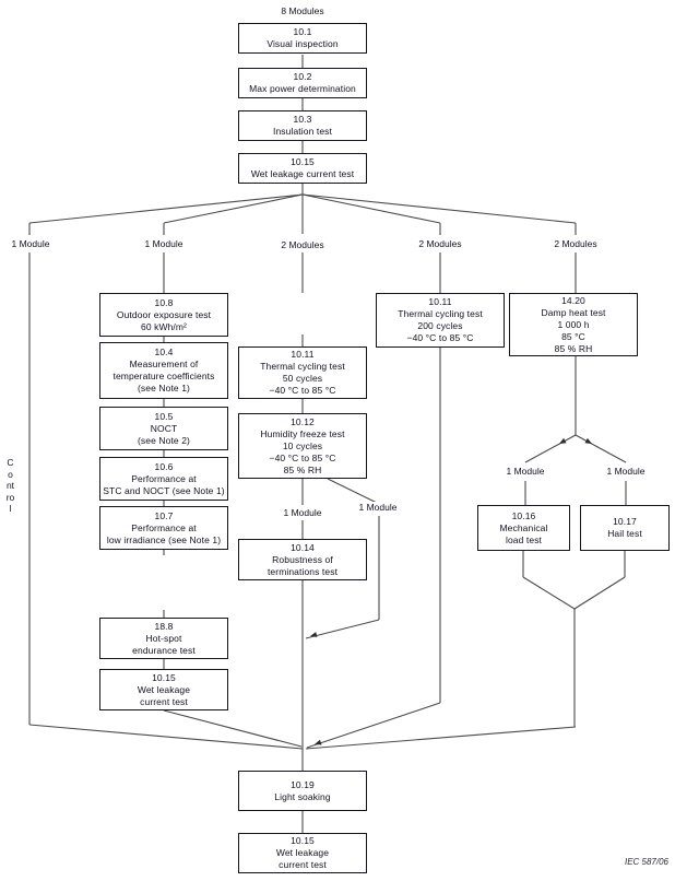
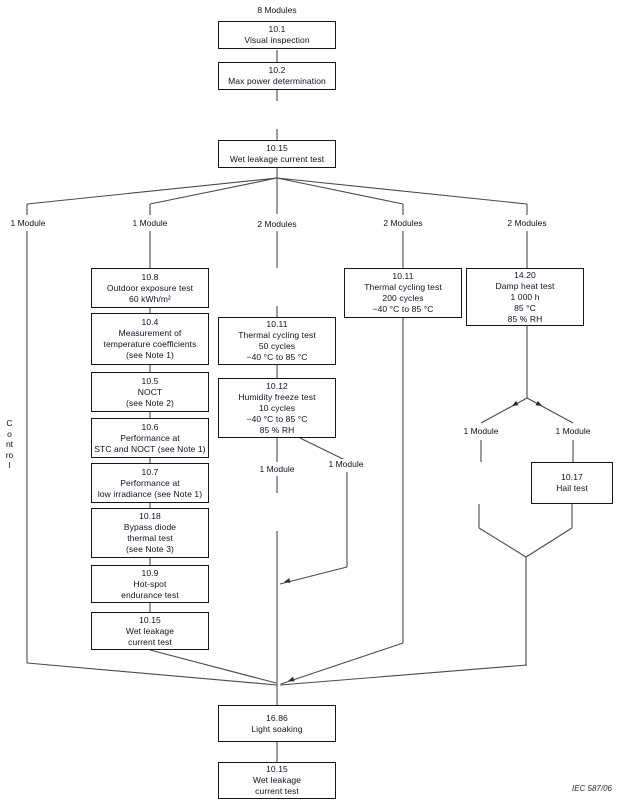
  8 Modules
  10.1
  Visual inspection
  10.2
  Max power determination
- 10.3
- Insulation test
  10.15
  Wet leakage current test
  1 Module
  1 Module
  2 Modules
  2 Modules
  2 Modules
  Control
  10.8
  Outdoor exposure test
  60 kWh/m²
  10.4
  Measurement of
  temperature coefficients
  (see Note 1)
  10.5
  NOCT
  (see Note 2)
  10.6
  Performance at
  STC and NOCT (see Note 1)
  10.7
  Performance at
  low irradiance (see Note 1)
+ 10.18
+ Bypass diode
+ thermal test
+ (see Note 3)
- 18.8
+ 10.9
  Hot-spot
  endurance test
  10.15
  Wet leakage
  current test
  10.11
  Thermal cycling test
  50 cycles
  −40 °C to 85 °C
  10.12
  Humidity freeze test
  10 cycles
  −40 °C to 85 °C
  85 % RH
  1 Module
  1 Module
- 10.14
- Robustness of
- terminations test
  10.11
  Thermal cycling test
  200 cycles
  −40 °C to 85 °C
  14.20
  Damp heat test
  1 000 h
  85 °C
  85 % RH
  1 Module
  1 Module
- 10.16
- Mechanical
- load test
  10.17
  Hail test
- 10.19
+ 16.86
  Light soaking
  10.15
  Wet leakage
  current test
  IEC 587/06
